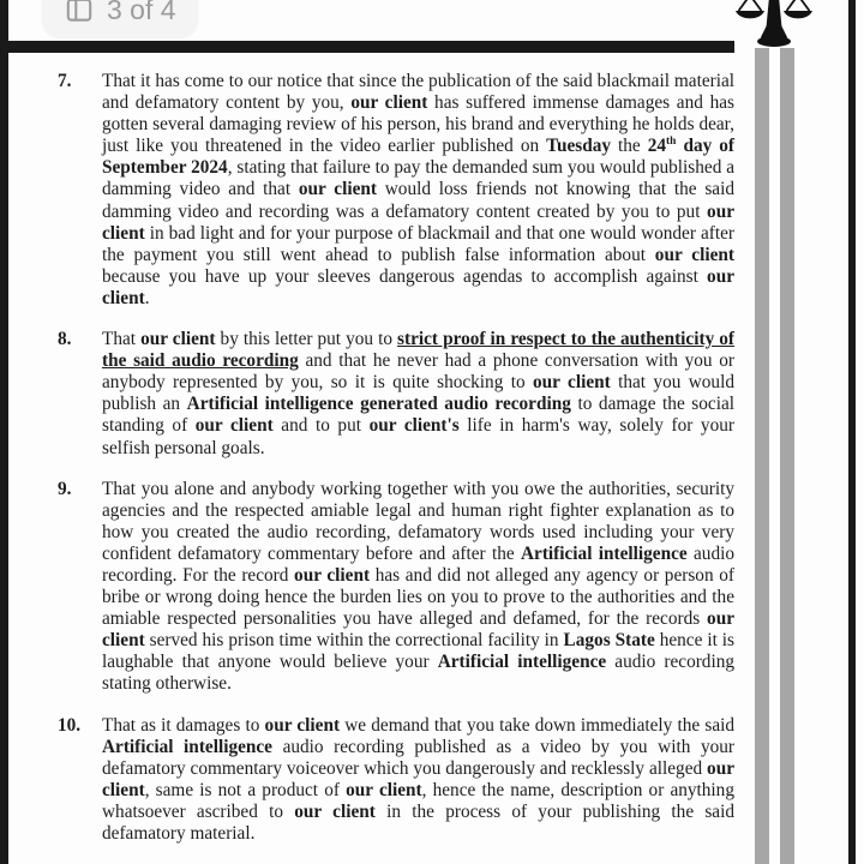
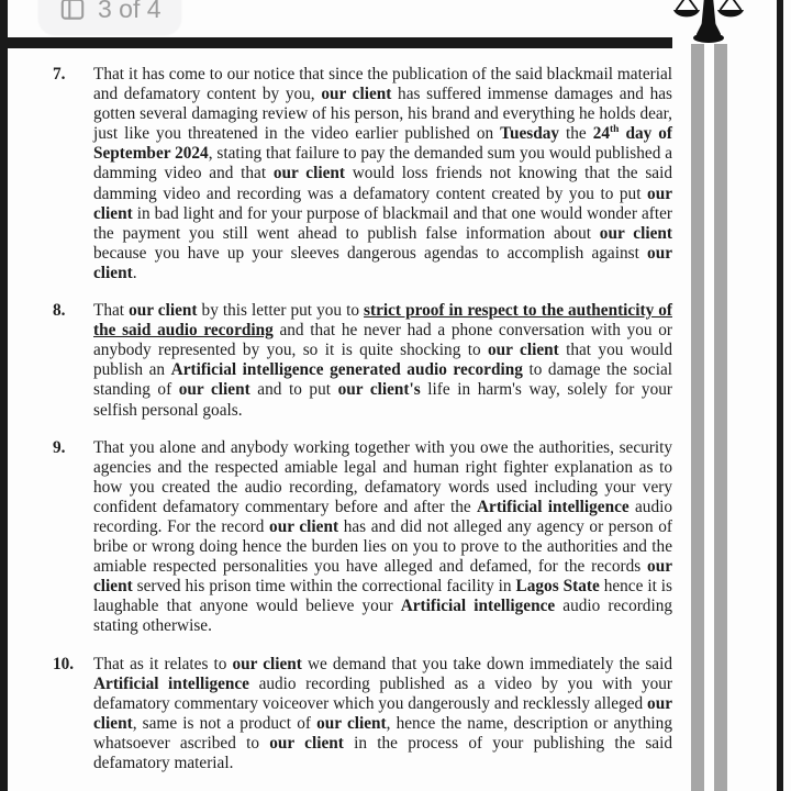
  3 of 4
  7.
  That it has come to our notice that since the publication of the said blackmail material and defamatory content by you, our client has suffered immense damages and has gotten several damaging review of his person, his brand and everything he holds dear, just like you threatened in the video earlier published on Tuesday the 24th day of September 2024, stating that failure to pay the demanded sum you would published a damming video and that our client would loss friends not knowing that the said damming video and recording was a defamatory content created by you to put our client in bad light and for your purpose of blackmail and that one would wonder after the payment you still went ahead to publish false information about our client because you have up your sleeves dangerous agendas to accomplish against our client.
  8.
  That our client by this letter put you to strict proof in respect to the authenticity of the said audio recording and that he never had a phone conversation with you or anybody represented by you, so it is quite shocking to our client that you would publish an Artificial intelligence generated audio recording to damage the social standing of our client and to put our client's life in harm's way, solely for your selfish personal goals.
  9.
  That you alone and anybody working together with you owe the authorities, security agencies and the respected amiable legal and human right fighter explanation as to how you created the audio recording, defamatory words used including your very confident defamatory commentary before and after the Artificial intelligence audio recording. For the record our client has and did not alleged any agency or person of bribe or wrong doing hence the burden lies on you to prove to the authorities and the amiable respected personalities you have alleged and defamed, for the records our client served his prison time within the correctional facility in Lagos State hence it is laughable that anyone would believe your Artificial intelligence audio recording stating otherwise.
  10.
- That as it damages to our client we demand that you take down immediately the said Artificial intelligence audio recording published as a video by you with your defamatory commentary voiceover which you dangerously and recklessly alleged our client, same is not a product of our client, hence the name, description or anything whatsoever ascribed to our client in the process of your publishing the said defamatory material.
+ That as it relates to our client we demand that you take down immediately the said Artificial intelligence audio recording published as a video by you with your defamatory commentary voiceover which you dangerously and recklessly alleged our client, same is not a product of our client, hence the name, description or anything whatsoever ascribed to our client in the process of your publishing the said defamatory material.
